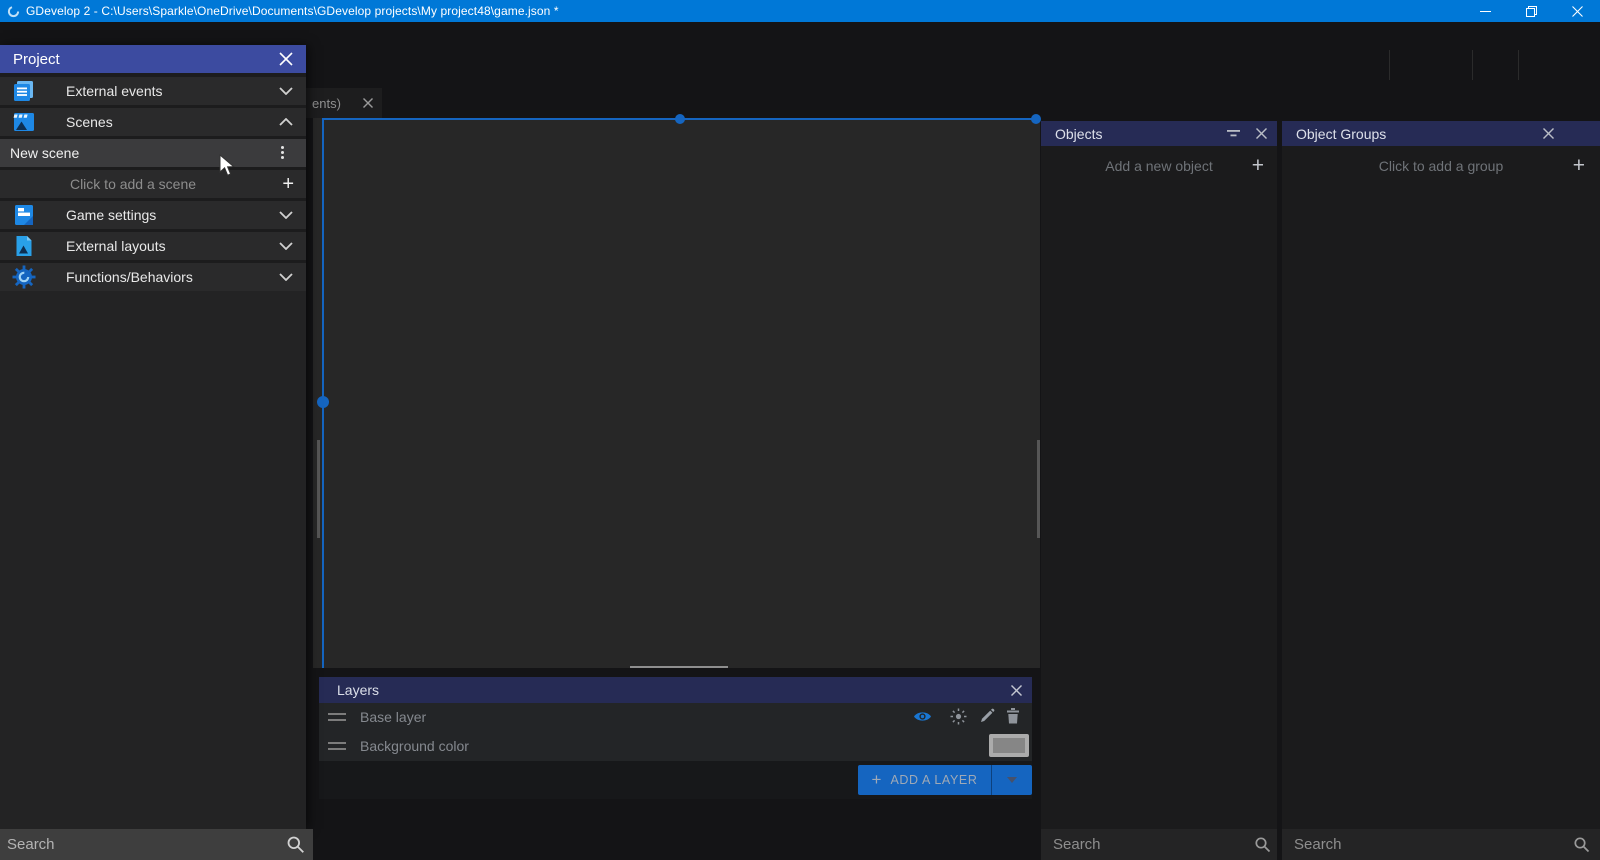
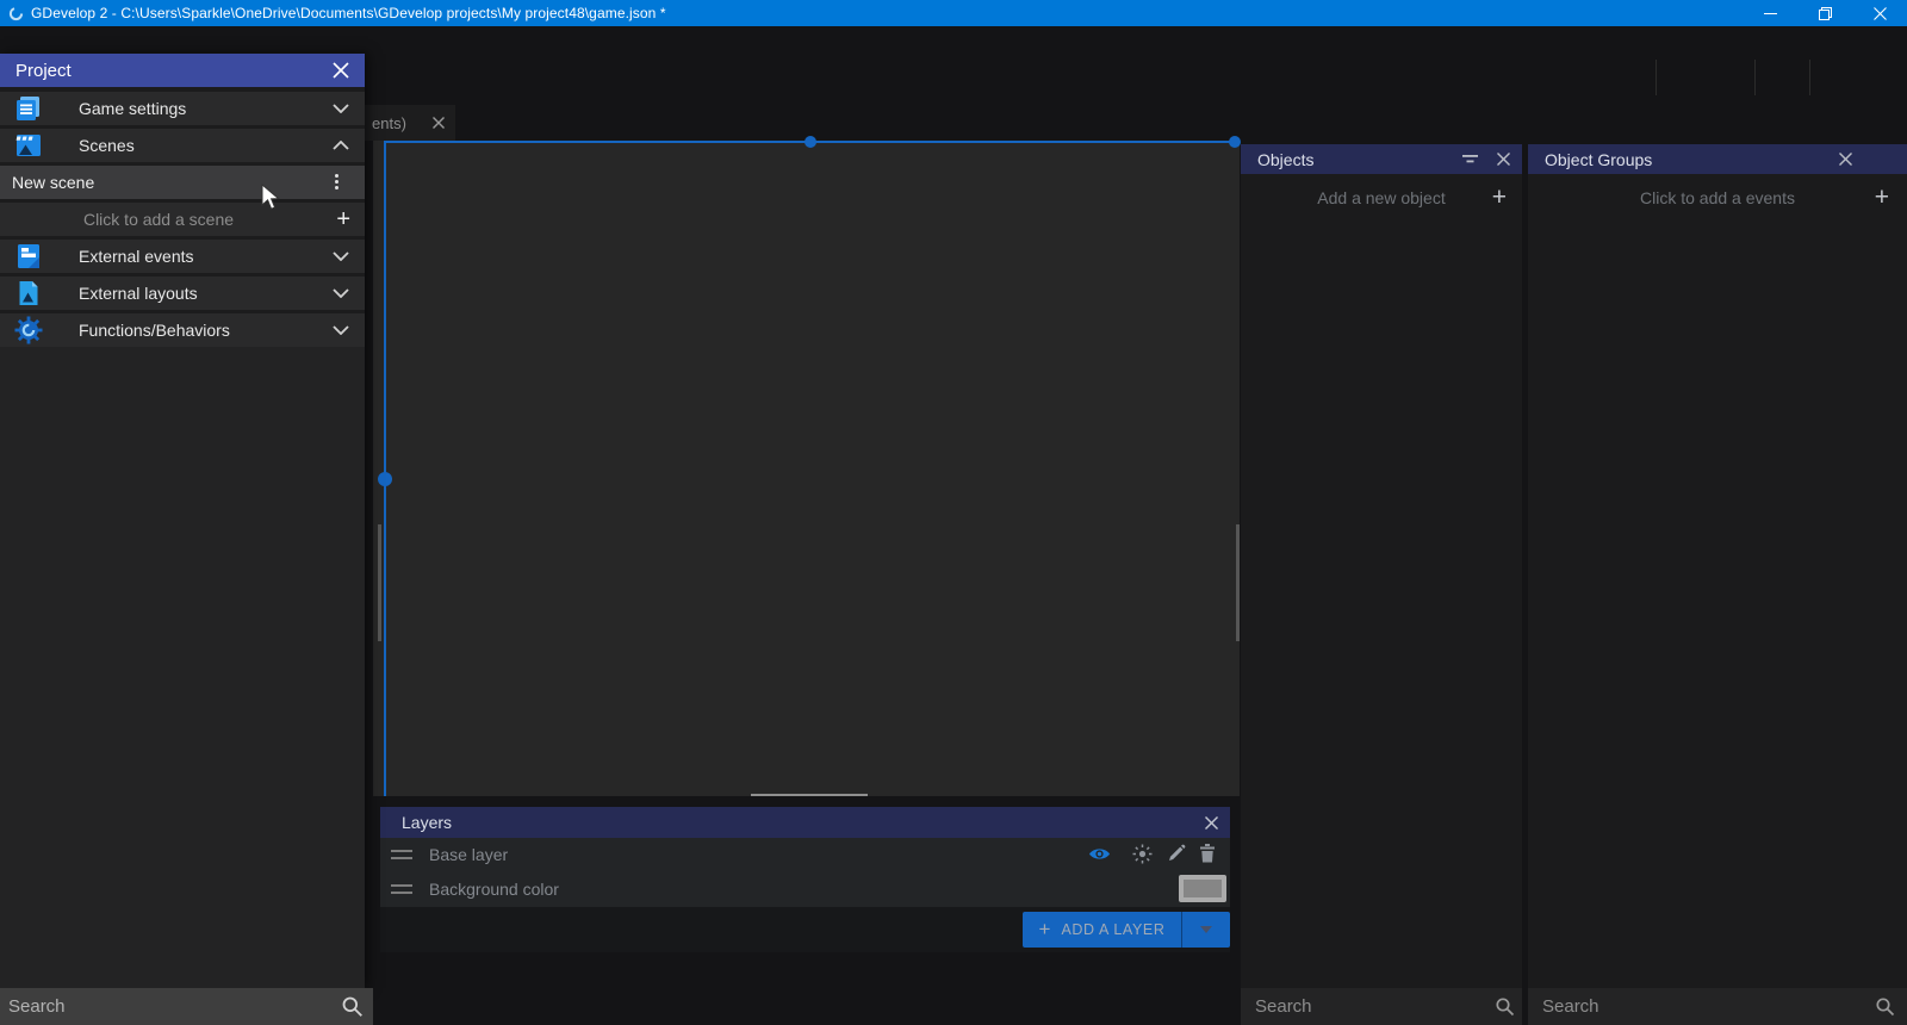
  GDevelop 2 - C:\Users\Sparkle\OneDrive\Documents\GDevelop projects\My project48\game.json *
  ents)
  Layers
  Base layer
  Background color
  +
  ADD A LAYER
  Objects
  Add a new object
  +
  Search
  Object Groups
- Click to add a group
+ Click to add a events
  +
  Search
  Search
  Project
- External events
+ Game settings
  Scenes
  New scene
  Click to add a scene
  +
- Game settings
+ External events
  External layouts
  Functions/Behaviors
